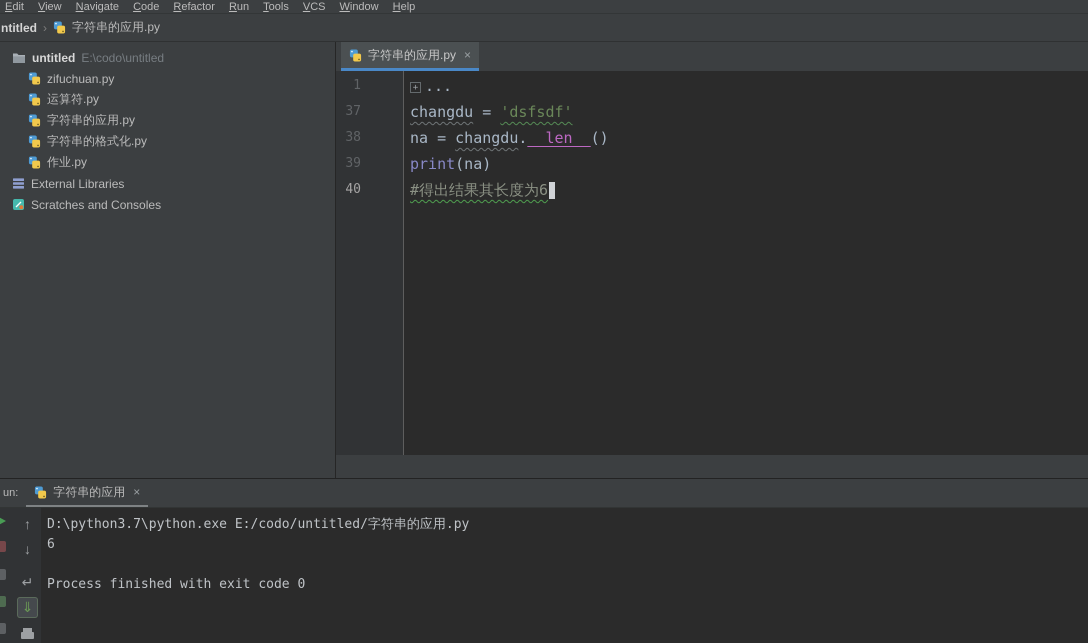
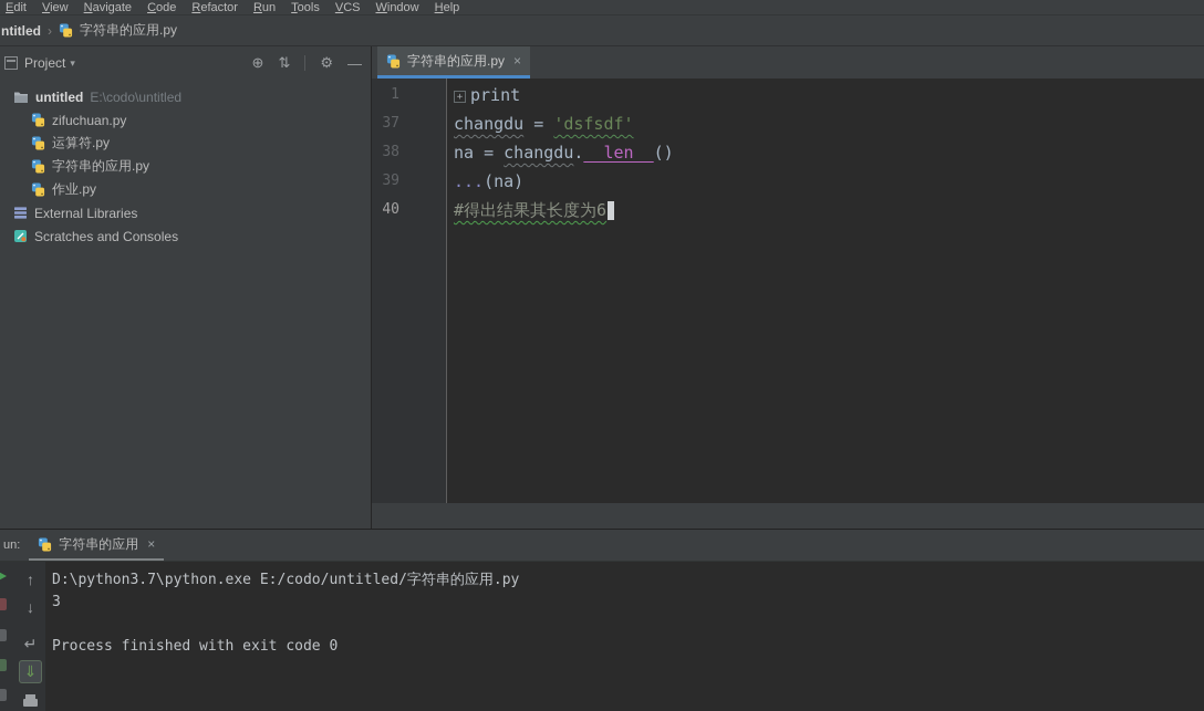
  Edit
  View
  Navigate
  Code
  Refactor
  Run
  Tools
  VCS
  Window
  Help
  ntitled
  ›
  字符串的应用.py
+ Project
+ ▾
+ ⊕
+ ⇅
+ ⚙
+ —
  untitled
  E:\codo\untitled
  zifuchuan.py
  运算符.py
  字符串的应用.py
- 字符串的格式化.py
  作业.py
  External Libraries
  Scratches and Consoles
  字符串的应用.py
  ×
  1
  37
  38
  39
  40
- + ...
+ + print
  changdu = 'dsfsdf'
  na = changdu.__len__()
- print(na)
+ ...(na)
  #得出结果其长度为6
  un:
  字符串的应用
  ×
  ↑
  ↓
  ↵
  ⇓
  D:\python3.7\python.exe E:/codo/untitled/字符串的应用.py
- 6
+ 3
  Process finished with exit code 0
